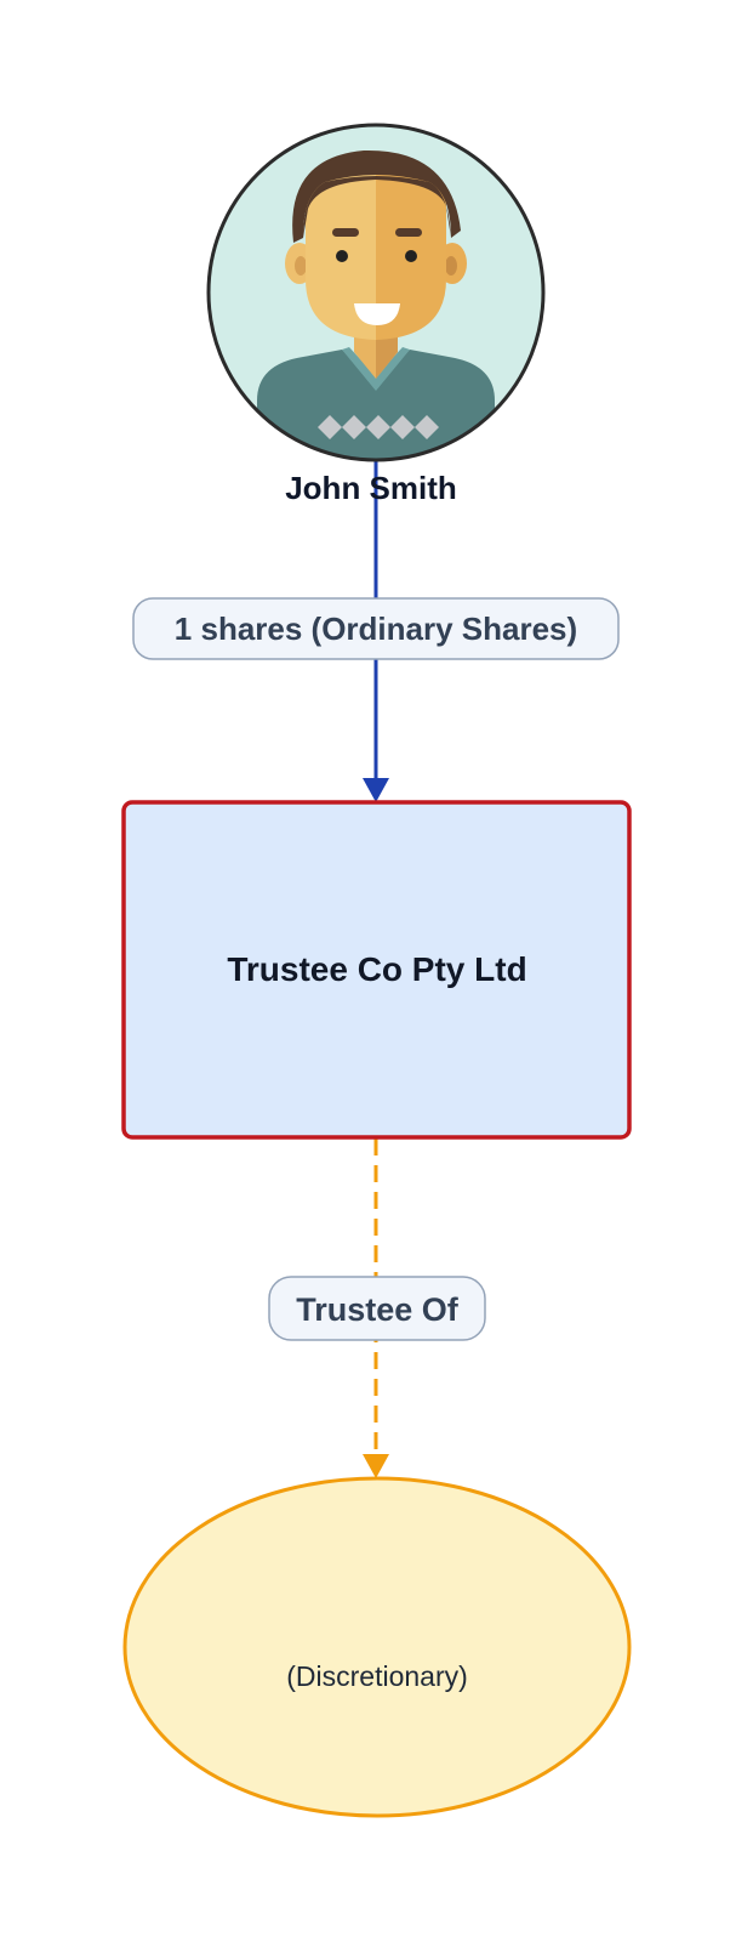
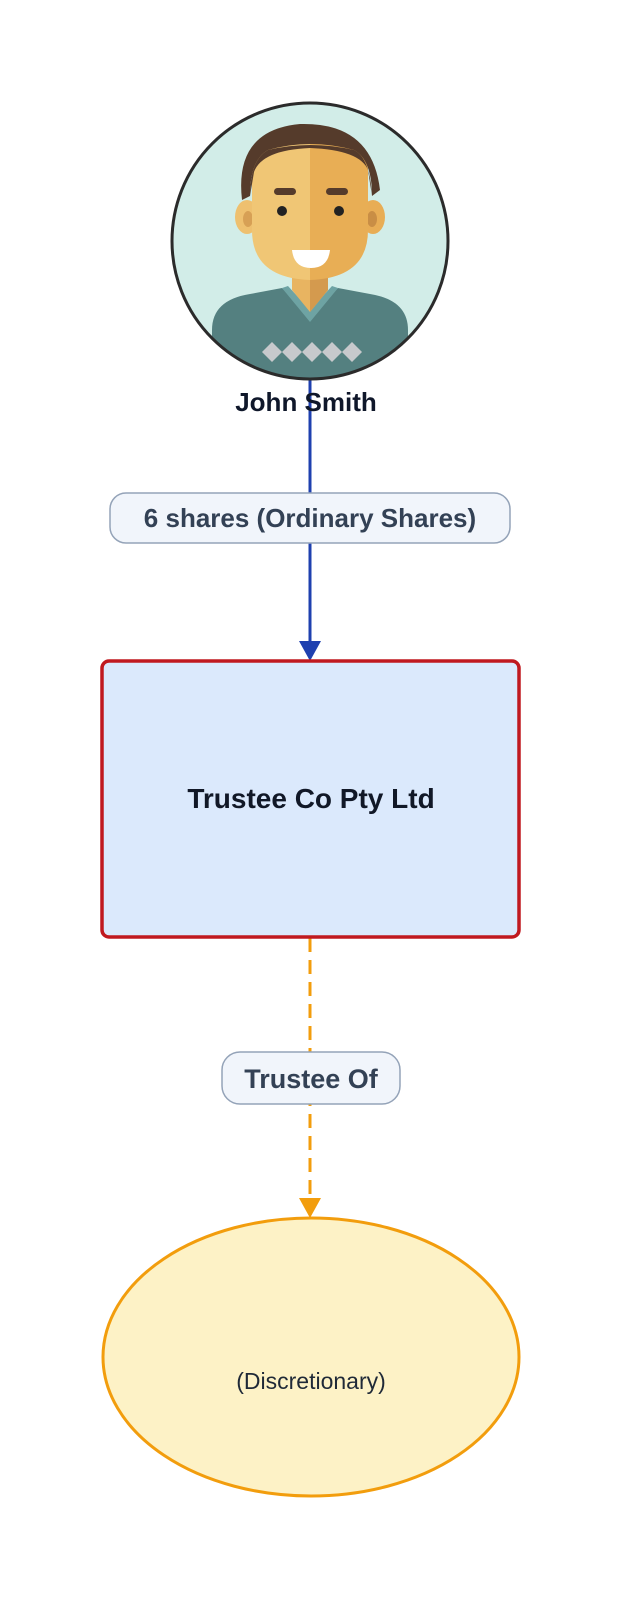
  John Smith
- 1 shares (Ordinary Shares)
+ 6 shares (Ordinary Shares)
  Trustee Co Pty Ltd
  Trustee Of
  (Discretionary)
